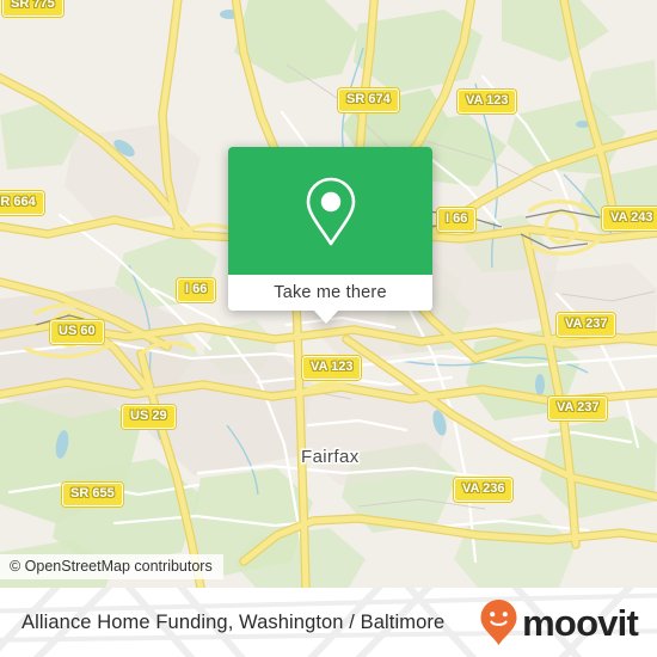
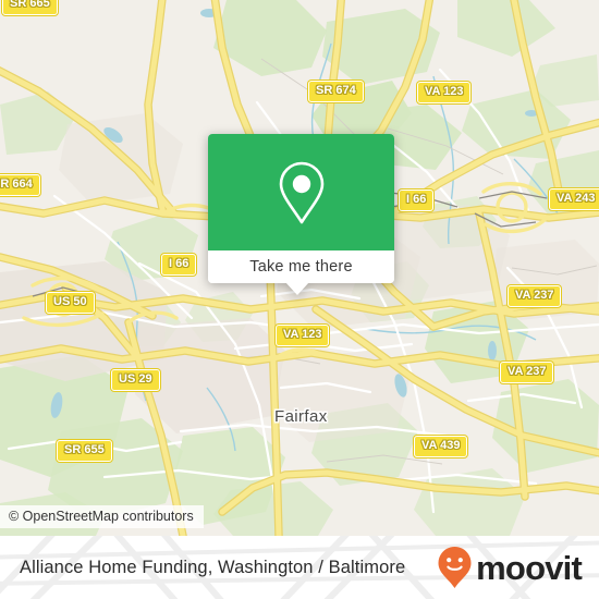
- SR 775
+ SR 665
  R 664
  SR 674
  VA 123
  I 66
  VA 243
  I 66
- US 60
+ US 50
  VA 237
  VA 123
  US 29
  VA 237
- VA 236
+ VA 439
  SR 655
  Fairfax
  Take me there
  © OpenStreetMap contributors
  Alliance Home Funding, Washington / Baltimore
  moovit
